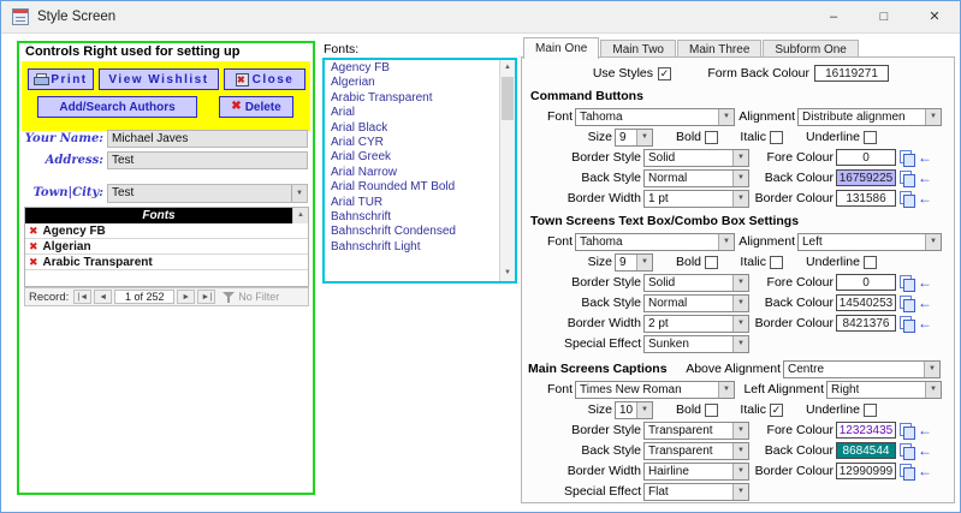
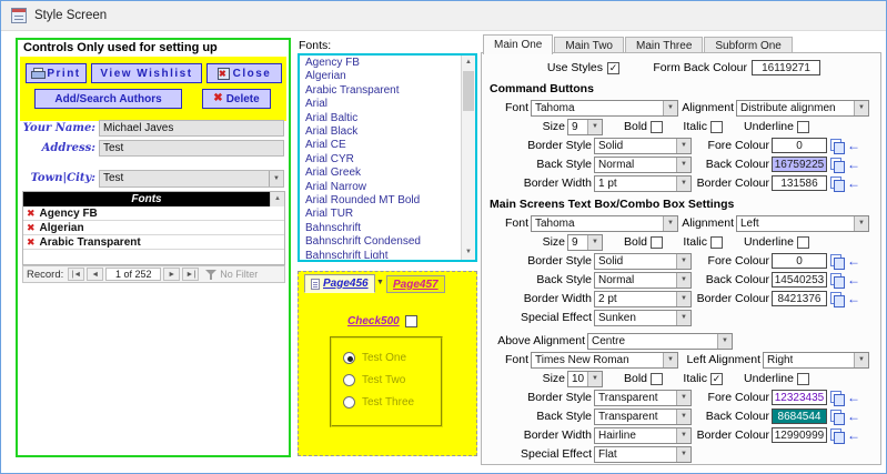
  Style Screen
- –
- □
- ✕
- Controls Right used for setting up
+ Controls Only used for setting up
  Print
  View Wishlist
  ✖
  Close
  Add/Search Authors
  ✖
  Delete
  Your Name:
  Michael Javes
  Address:
  Test
  Town|City:
  Test
  Fonts
  ✖
  Agency FB
  ✖
  Algerian
  ✖
  Arabic Transparent
  Record:
  1 of 252
  No Filter
  Fonts:
  Agency FB
  Algerian
  Arabic Transparent
  Arial
+ Arial Baltic
  Arial Black
+ Arial CE
  Arial CYR
  Arial Greek
  Arial Narrow
  Arial Rounded MT Bold
  Arial TUR
  Bahnschrift
  Bahnschrift Condensed
  Bahnschrift Light
+ Page456
+ Page457
+ Check500
+ Test One
+ Test Two
+ Test Three
  Main One
  Main Two
  Main Three
  Subform One
  Use Styles
  ✓
  Form Back Colour
  16119271
  Command Buttons
  Font
  Tahoma
  Alignment
  Distribute alignmen
  Size
  9
  Bold
  Italic
  Underline
  Border Style
  Solid
  Fore Colour
  0
  ←
  Back Style
  Normal
  Back Colour
  16759225
  ←
  Border Width
  1 pt
  Border Colour
  131586
  ←
- Town Screens Text Box/Combo Box Settings
+ Main Screens Text Box/Combo Box Settings
  Font
  Tahoma
  Alignment
  Left
  Size
  9
  Bold
  Italic
  Underline
  Border Style
  Solid
  Fore Colour
  0
  ←
  Back Style
  Normal
  Back Colour
  14540253
  ←
  Border Width
  2 pt
  Border Colour
  8421376
  ←
  Special Effect
  Sunken
- Main Screens Captions
  Above Alignment
  Centre
  Font
  Times New Roman
  Left Alignment
  Right
  Size
  10
  Bold
  Italic
  ✓
  Underline
  Border Style
  Transparent
  Fore Colour
  12323435
  ←
  Back Style
  Transparent
  Back Colour
  8684544
  ←
  Border Width
  Hairline
  Border Colour
  12990999
  ←
  Special Effect
  Flat
